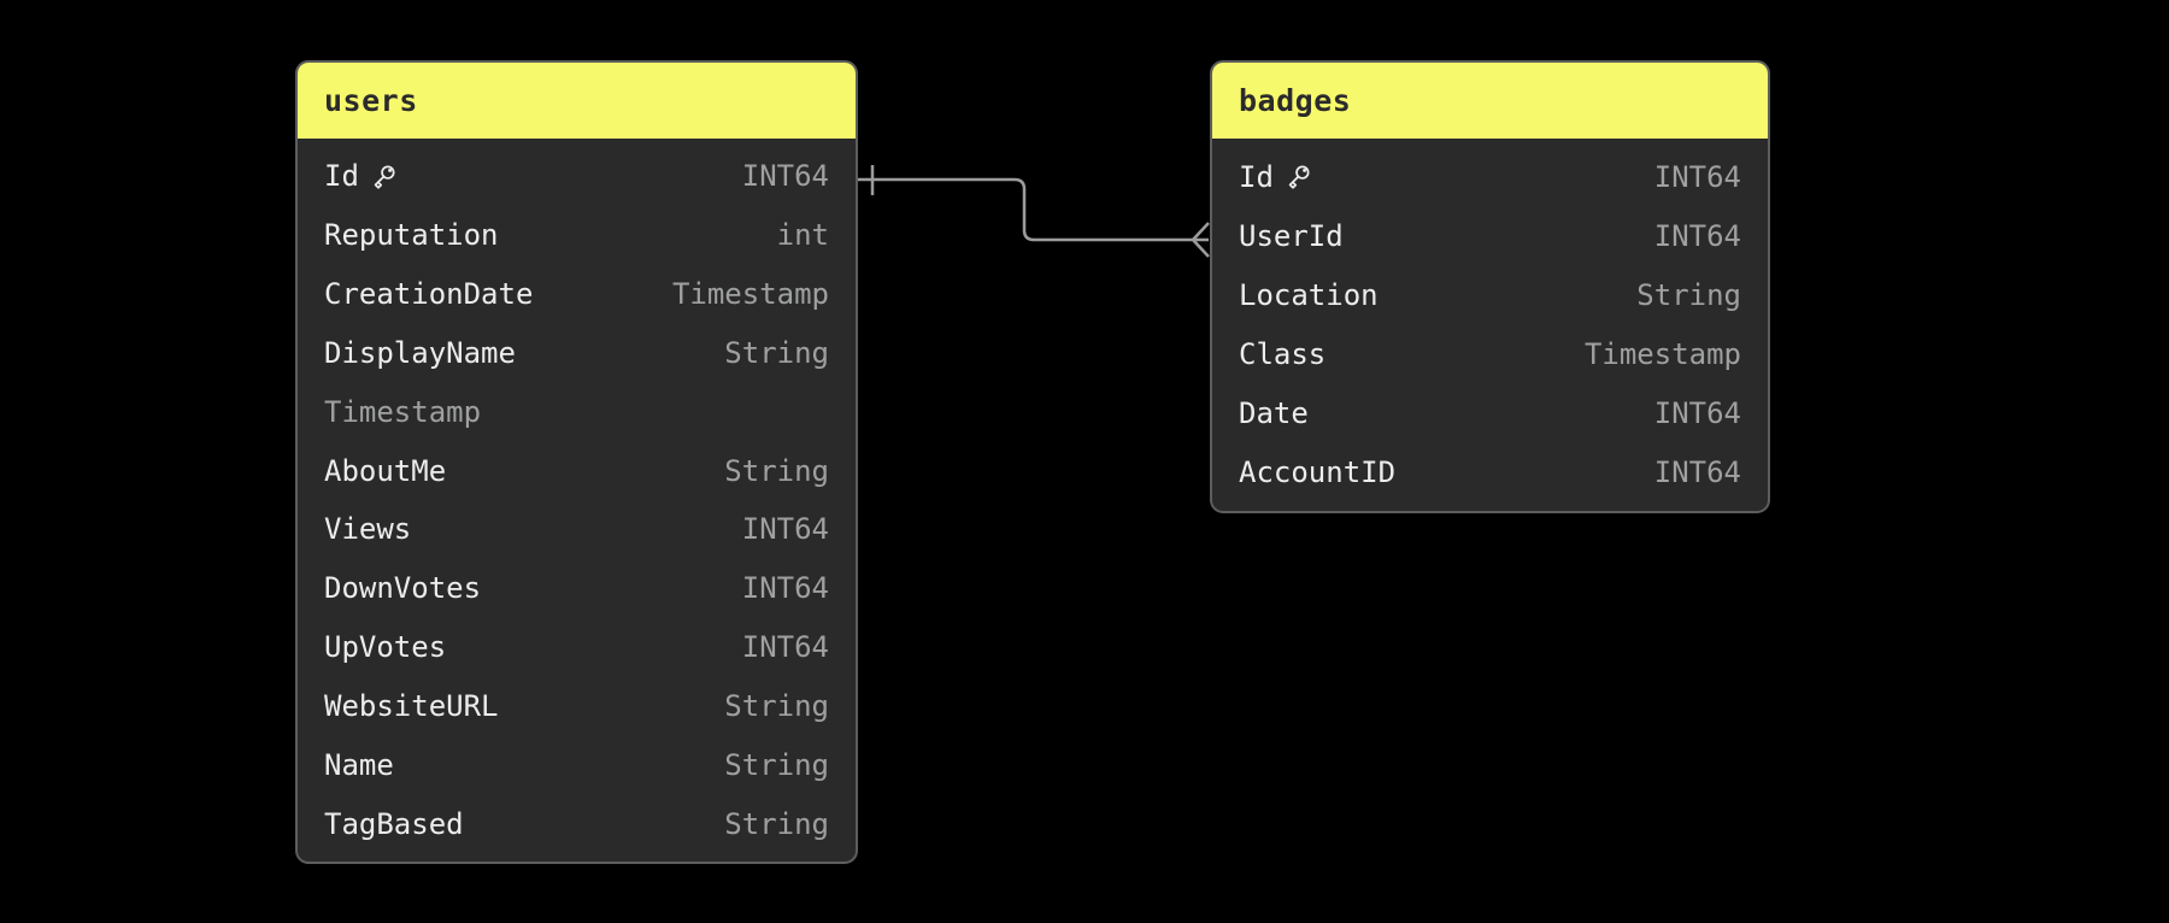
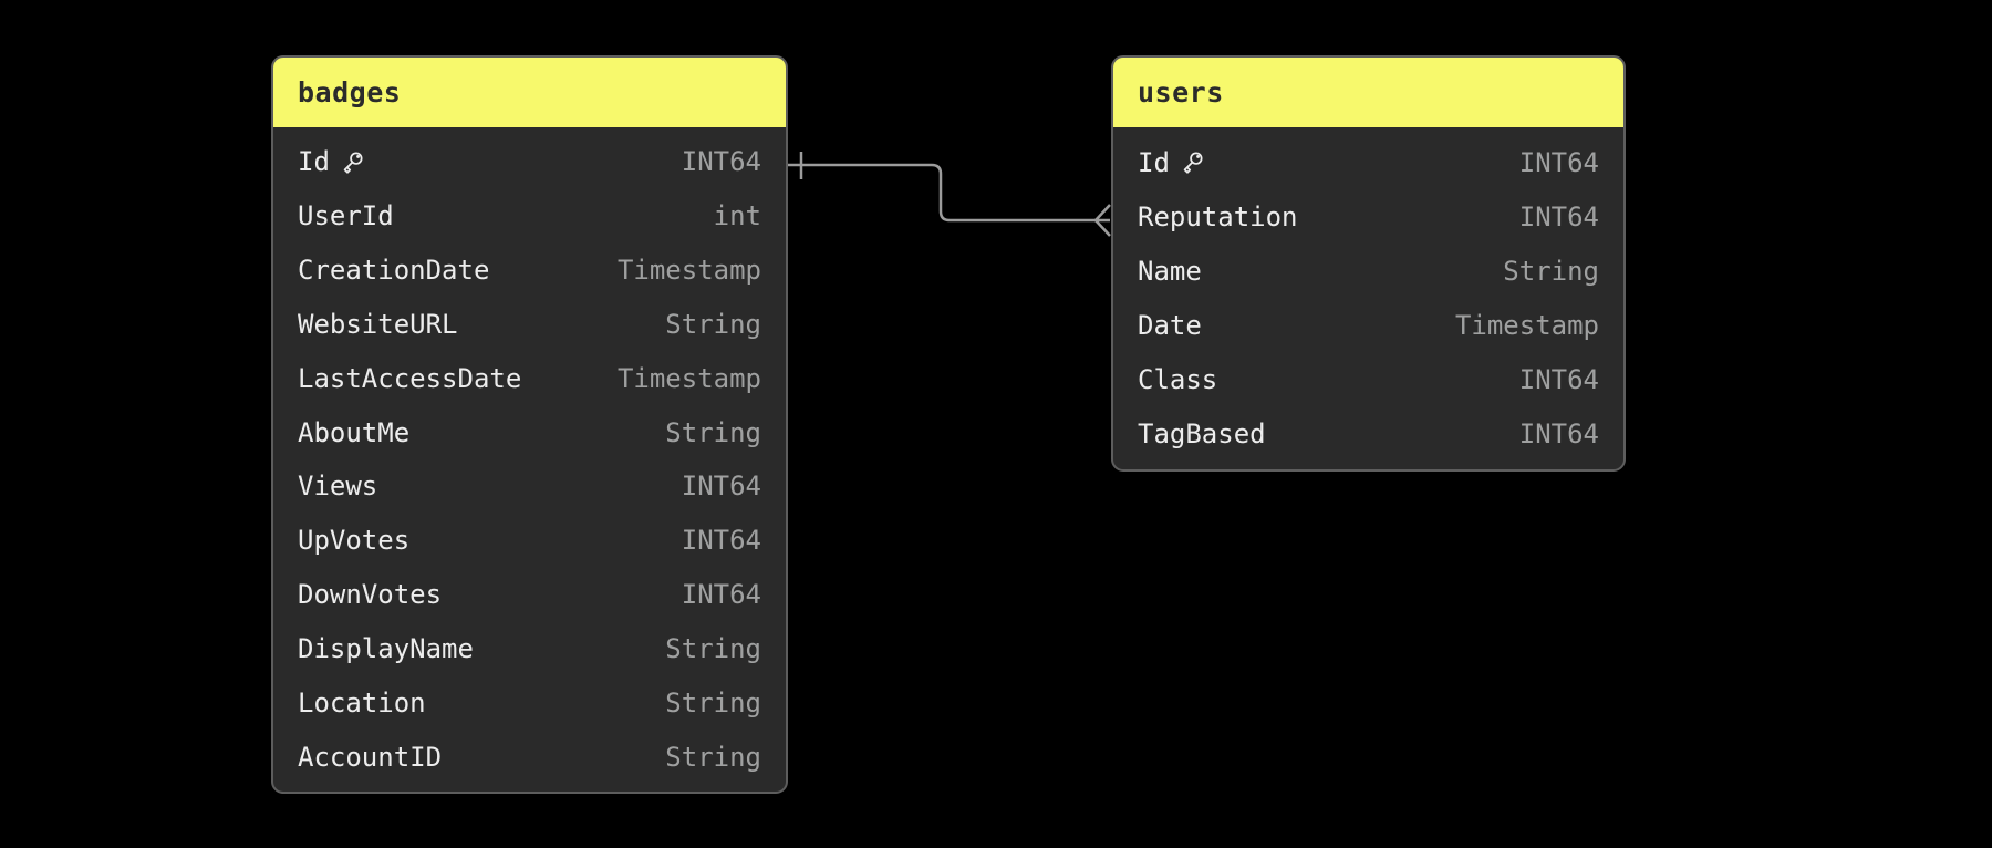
- users
+ badges
  Id
  INT64
- Reputation
+ UserId
  int
  CreationDate
  Timestamp
- DisplayName
+ WebsiteURL
  String
+ LastAccessDate
  Timestamp
  AboutMe
  String
  Views
  INT64
- DownVotes
+ UpVotes
  INT64
- UpVotes
+ DownVotes
  INT64
- WebsiteURL
+ DisplayName
  String
- Name
+ Location
  String
- TagBased
+ AccountID
  String
- badges
+ users
  Id
  INT64
- UserId
+ Reputation
  INT64
- Location
+ Name
  String
- Class
+ Date
  Timestamp
- Date
+ Class
  INT64
- AccountID
+ TagBased
  INT64
